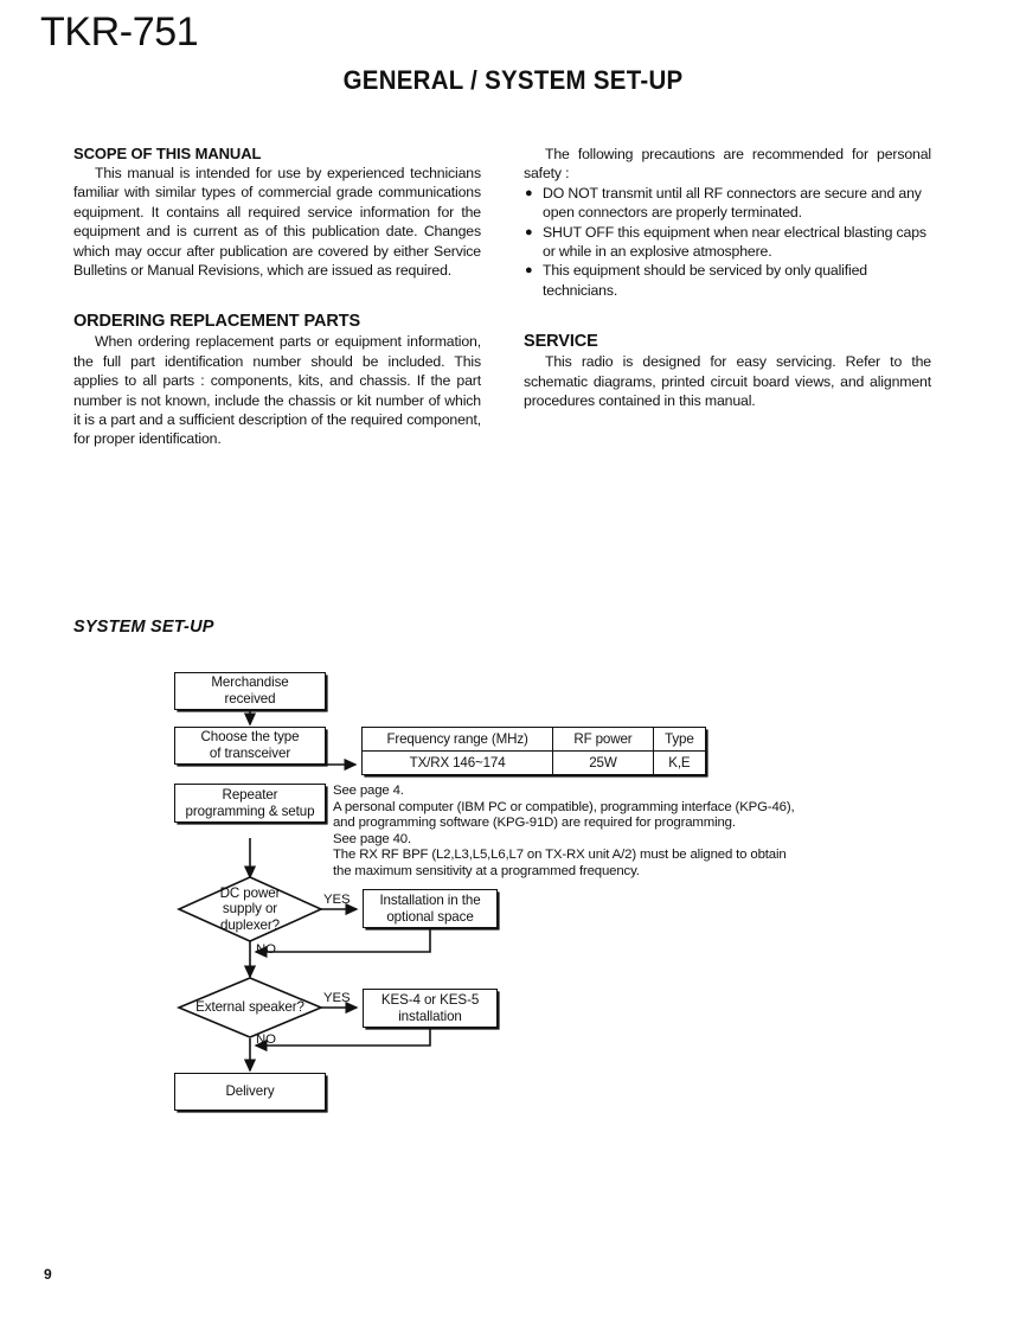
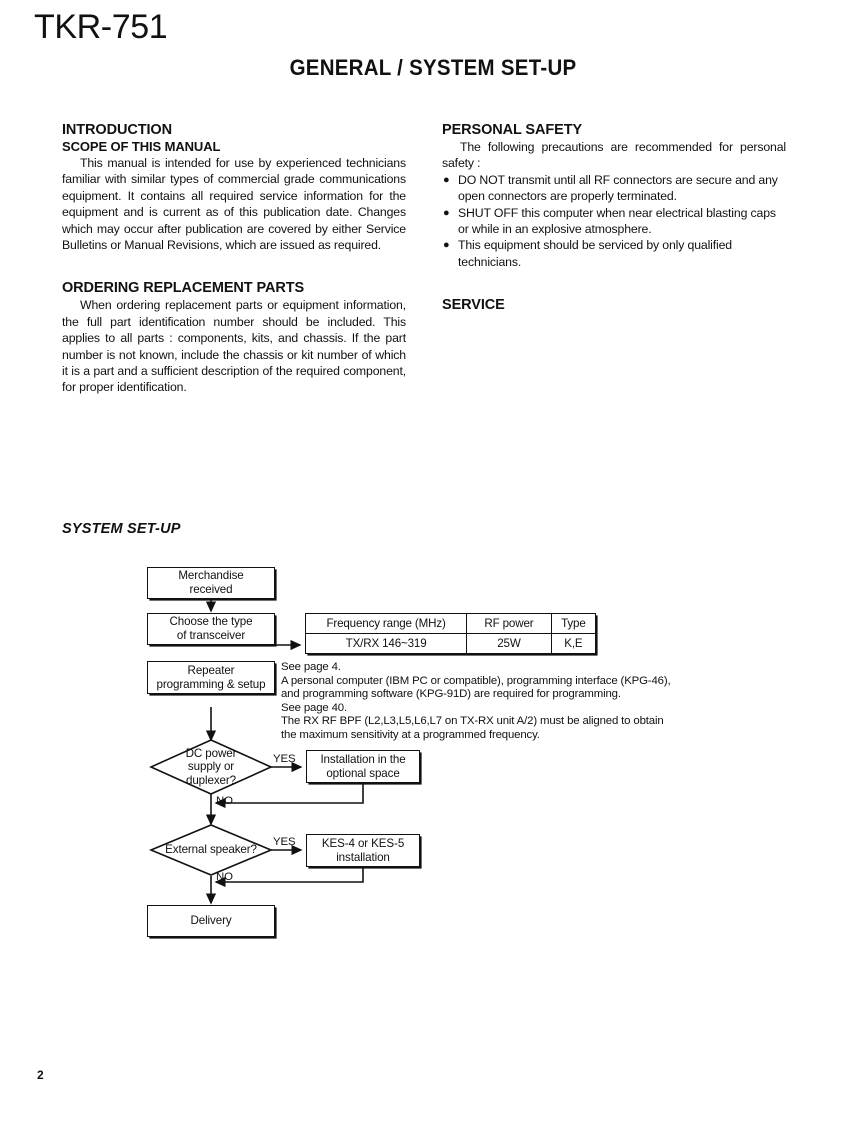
  TKR-751
  GENERAL / SYSTEM SET-UP
+ INTRODUCTION
  SCOPE OF THIS MANUAL
  This manual is intended for use by experienced technicians familiar with similar types of commercial grade communications equipment. It contains all required service information for the equipment and is current as of this publication date. Changes which may occur after publication are covered by either Service Bulletins or Manual Revisions, which are issued as required.
  ORDERING REPLACEMENT PARTS
  When ordering replacement parts or equipment information, the full part identification number should be included. This applies to all parts : components, kits, and chassis. If the part number is not known, include the chassis or kit number of which it is a part and a sufficient description of the required component, for proper identification.
+ PERSONAL SAFETY
  The following precautions are recommended for personal safety :
  ●
  DO NOT transmit until all RF connectors are secure and any open connectors are properly terminated.
  ●
- SHUT OFF this equipment when near electrical blasting caps or while in an explosive atmosphere.
+ SHUT OFF this computer when near electrical blasting caps or while in an explosive atmosphere.
  ●
  This equipment should be serviced by only qualified technicians.
  SERVICE
- This radio is designed for easy servicing. Refer to the schematic diagrams, printed circuit board views, and alignment procedures contained in this manual.
  SYSTEM SET-UP
  Merchandise
  received
  Choose the type
  of transceiver
  Repeater
  programming & setup
  Installation in the
  optional space
  KES-4 or KES-5
  installation
  Delivery
  DC power
  supply or
  duplexer?
  External speaker?
  YES
  NO
  YES
  NO
  Frequency range (MHz)	RF power	Type
- TX/RX 146~174	25W	K,E
+ TX/RX 146~319	25W	K,E
  See page 4.
  A personal computer (IBM PC or compatible), programming interface (KPG-46),
  and programming software (KPG-91D) are required for programming.
  See page 40.
  The RX RF BPF (L2,L3,L5,L6,L7 on TX-RX unit A/2) must be aligned to obtain
  the maximum sensitivity at a programmed frequency.
- 9
+ 2
